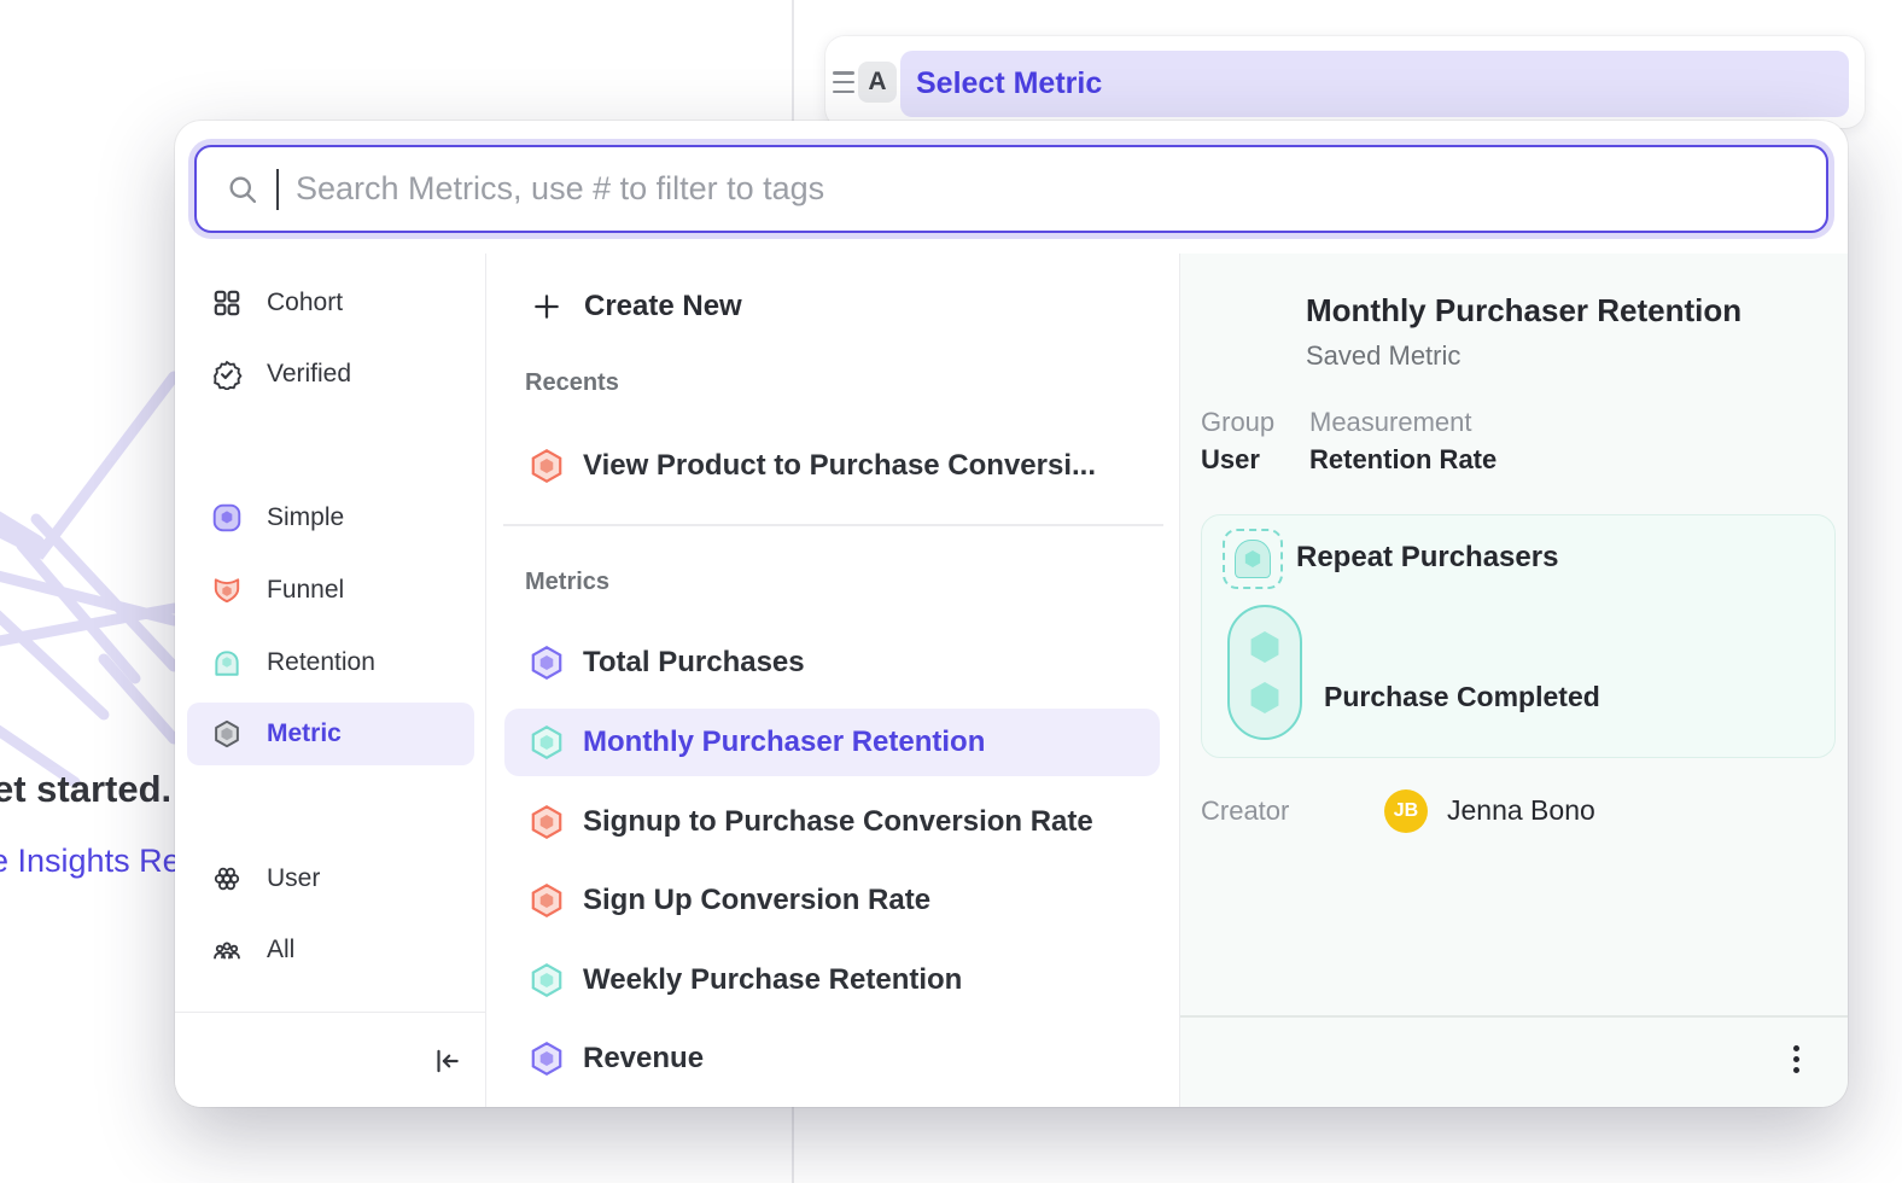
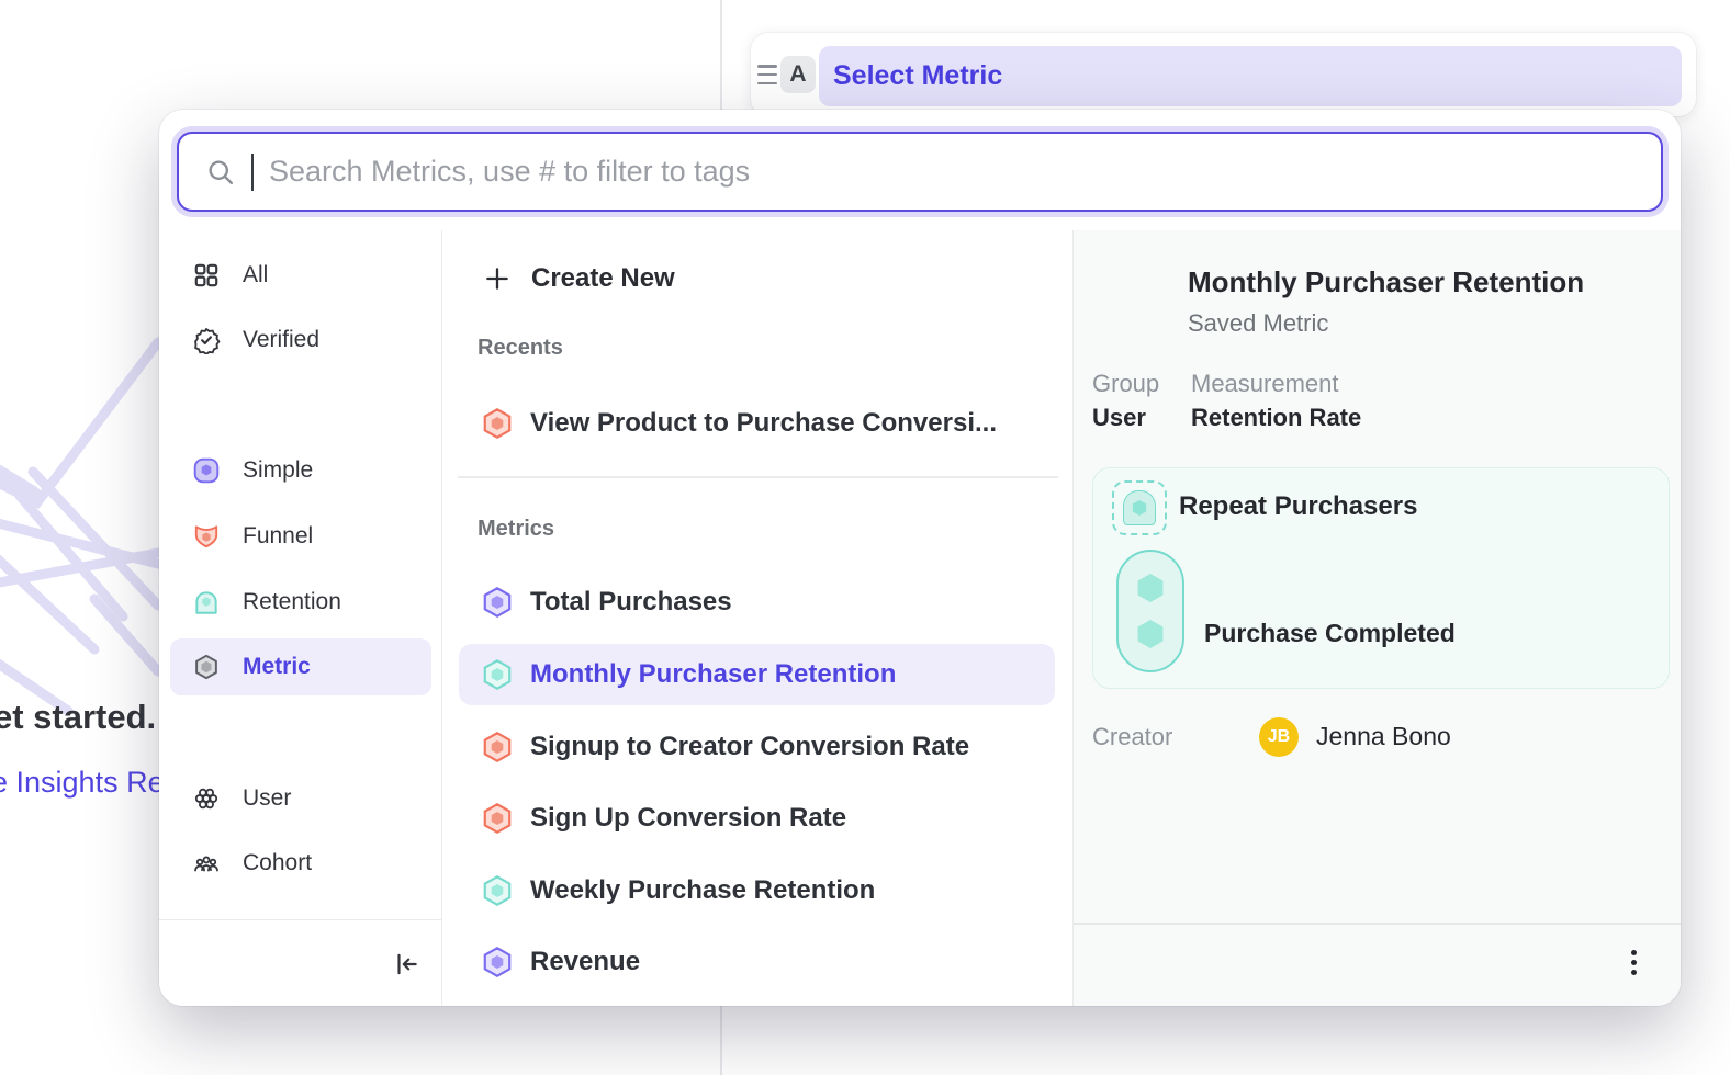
  et started.
  Insights Re
  A
  Select Metric
  Search Metrics, use # to filter to tags
- Cohort
+ All
  Verified
  Simple
  Funnel
  Retention
  Metric
  User
- All
+ Cohort
  Create New
  Recents
  View Product to Purchase Conversi...
  Metrics
  Total Purchases
  Monthly Purchaser Retention
- Signup to Purchase Conversion Rate
+ Signup to Creator Conversion Rate
  Sign Up Conversion Rate
  Weekly Purchase Retention
  Revenue
  Monthly Purchaser Retention
  Saved Metric
  Group
  User
  Measurement
  Retention Rate
  Repeat Purchasers
  Purchase Completed
  Creator
  JB
  Jenna Bono
